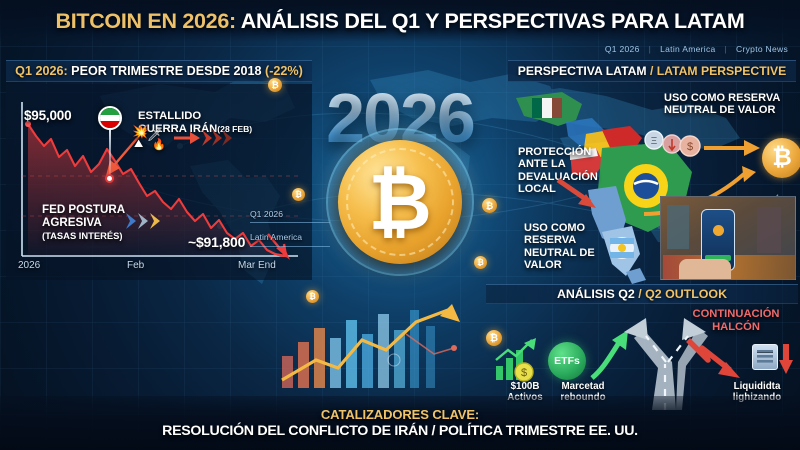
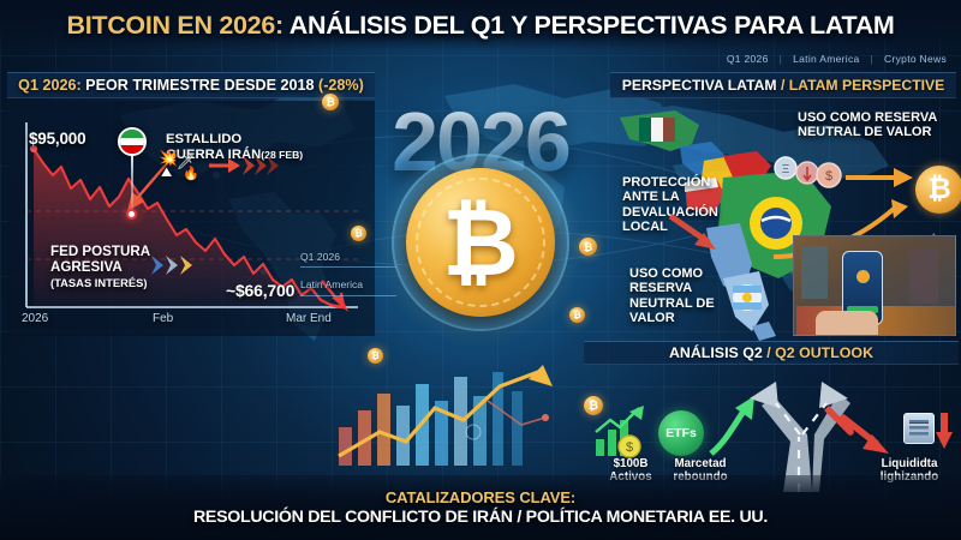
  BITCOIN EN 2026: ANÁLISIS DEL Q1 Y PERSPECTIVAS PARA LATAM
  Q1 2026
  |
  Latin America
  |
  Crypto News
- Q1 2026: PEOR TRIMESTRE DESDE 2018 (-22%)
+ Q1 2026: PEOR TRIMESTRE DESDE 2018 (-28%)
- ~$91,800
+ ~$66,700
  FED POSTURA
  AGRESIVA
  (TASAS INTERÉS)
  2026
  Feb
  Mar End
  Q1 2026
  Latin America
  ₿
  ₿
  ₿
  ₿
  ₿
  ₿
  ₿
  PERSPECTIVA LATAM / LATAM PERSPECTIVE
  USO COMO RESERVA
  NEUTRAL DE VALOR
  PROTECCIÓN
  ANTE LA
  DEVALUACIÓN
  LOCAL
  USO COMO
  RESERVA
  NEUTRAL DE
  VALOR
  Ξ
  $
  ₿
  ANÁLISIS Q2 / Q2 OUTLOOK
- CONTINUACIÓN
- HALCÓN
  $
  ETFs
  $100B
  Marcetad
  Liquididta
  CATALIZADORES CLAVE:
- RESOLUCIÓN DEL CONFLICTO DE IRÁN / POLÍTICA TRIMESTRE EE. UU.
+ RESOLUCIÓN DEL CONFLICTO DE IRÁN / POLÍTICA MONETARIA EE. UU.
